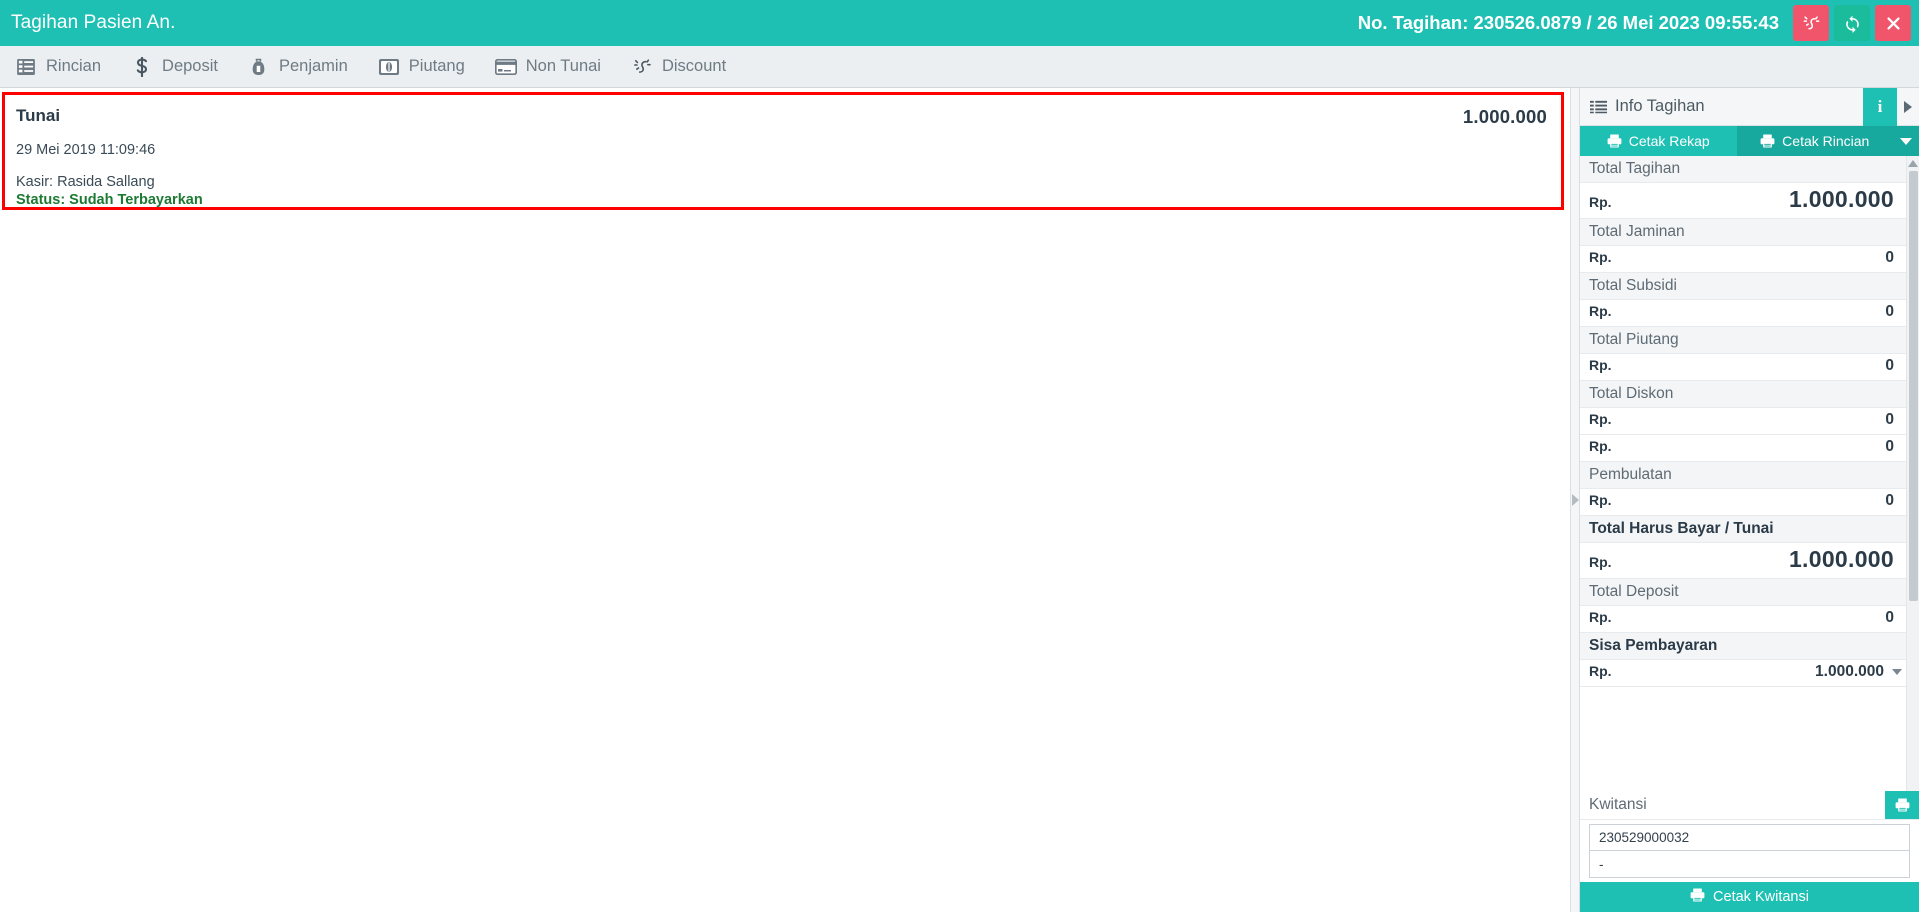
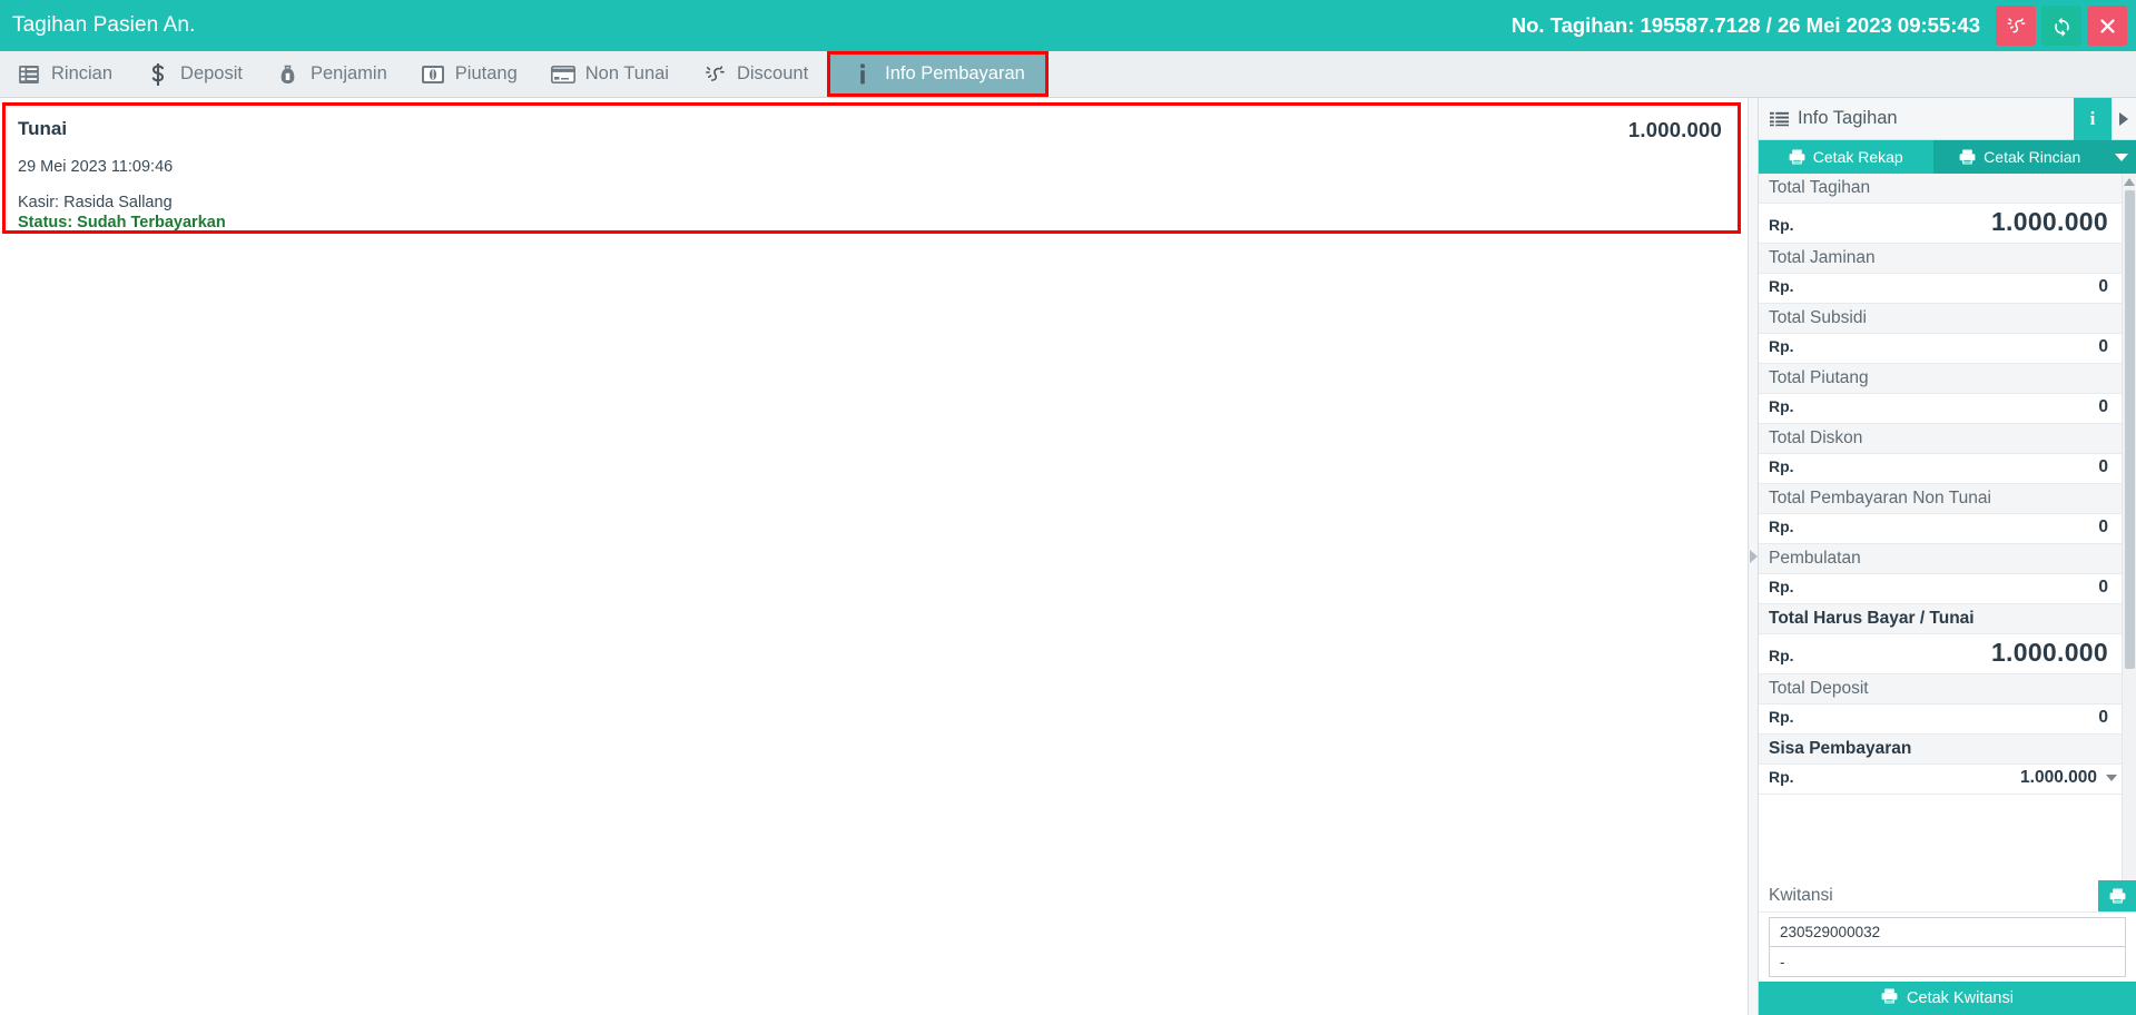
  Tagihan Pasien An.
- No. Tagihan: 230526.0879 / 26 Mei 2023 09:55:43
+ No. Tagihan: 195587.7128 / 26 Mei 2023 09:55:43
  Rincian
  Deposit
  Penjamin
  Piutang
  Non Tunai
  Discount
+ Info Pembayaran
  Tunai
  1.000.000
- 29 Mei 2019 11:09:46
+ 29 Mei 2023 11:09:46
  Kasir: Rasida Sallang
  Status: Sudah Terbayarkan
  Info Tagihan
  i
  Cetak Rekap
  Cetak Rincian
  Total Tagihan
  Rp.
  1.000.000
  Total Jaminan
  Rp.
  0
  Total Subsidi
  Rp.
  0
  Total Piutang
  Rp.
  0
  Total Diskon
  Rp.
  0
+ Total Pembayaran Non Tunai
  Rp.
  0
  Pembulatan
  Rp.
  0
  Total Harus Bayar / Tunai
  Rp.
  1.000.000
  Total Deposit
  Rp.
  0
  Sisa Pembayaran
  Rp.
  1.000.000
  Kwitansi
  230529000032
  -
  Cetak Kwitansi
